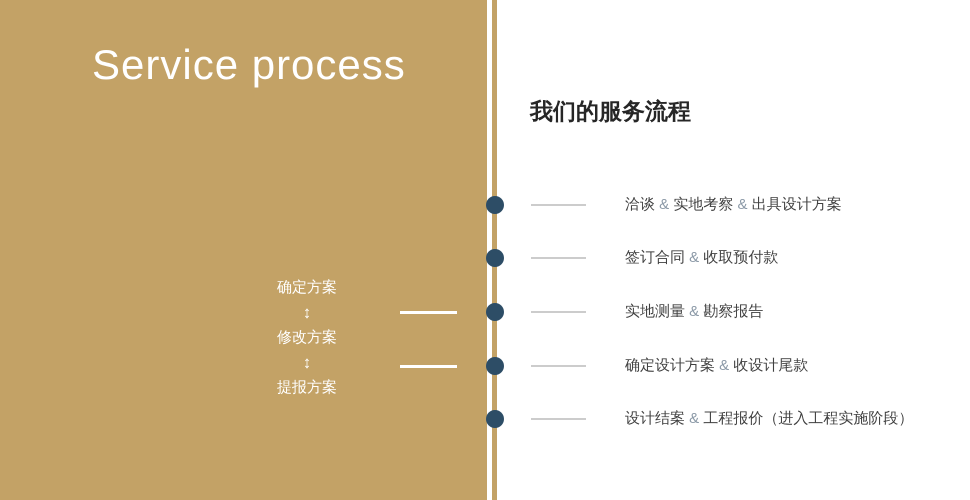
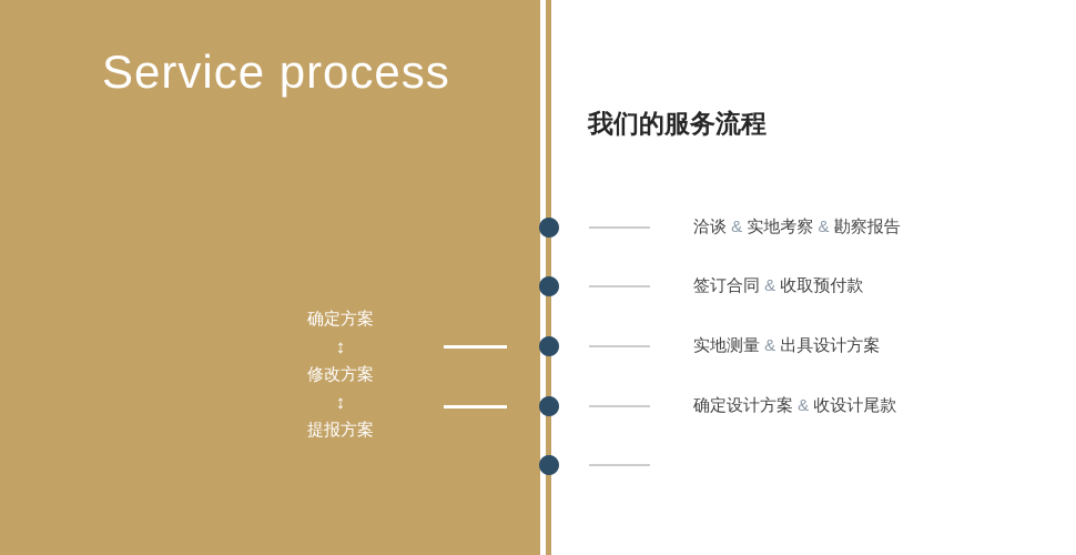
  Service process
  确定方案
  ↕
  修改方案
  ↕
  提报方案
  我们的服务流程
- 洽谈 & 实地考察 & 出具设计方案
+ 洽谈 & 实地考察 & 勘察报告
  签订合同 & 收取预付款
- 实地测量 & 勘察报告
+ 实地测量 & 出具设计方案
  确定设计方案 & 收设计尾款
- 设计结案 & 工程报价（进入工程实施阶段）
